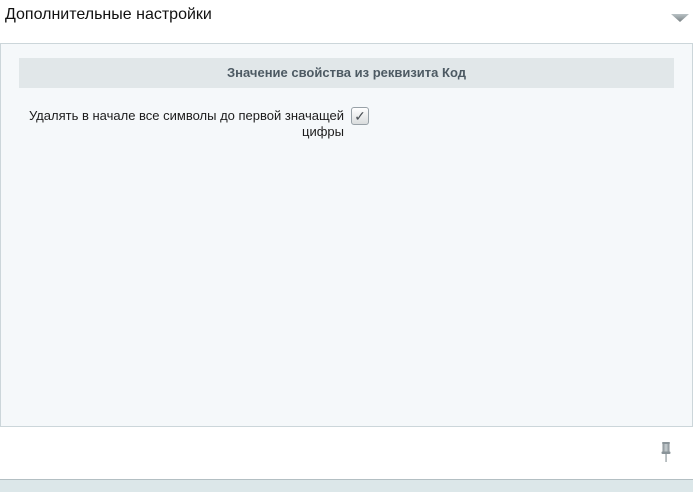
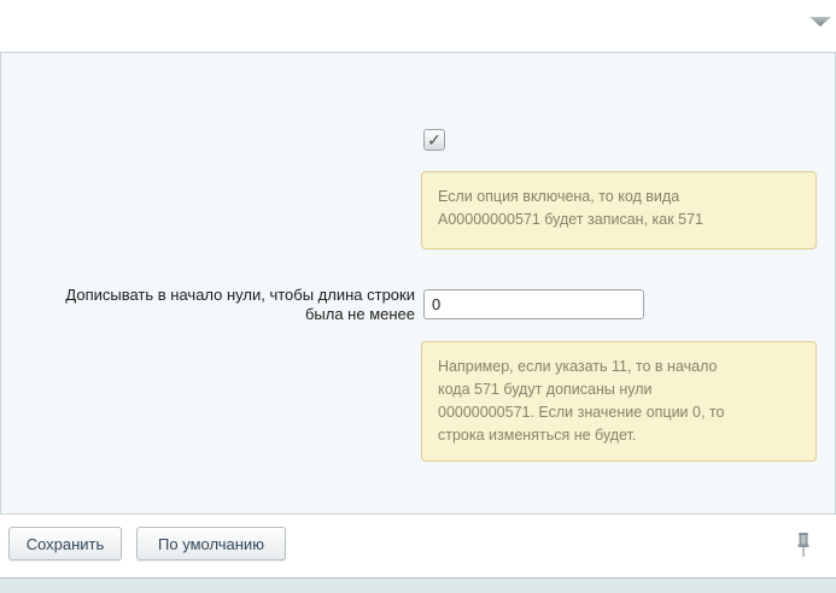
- Дополнительные настройки
- Значение свойства из реквизита Код
- Удалять в начале все символы до первой значащей
- цифры
  ✓
+ Если опция включена, то код вида
+ A00000000571 будет записан, как 571
+ Дописывать в начало нули, чтобы длина строки
+ была не менее
+ 0
+ Например, если указать 11, то в начало
+ кода 571 будут дописаны нули
+ 00000000571. Если значение опции 0, то
+ строка изменяться не будет.
+ Сохранить
+ По умолчанию
